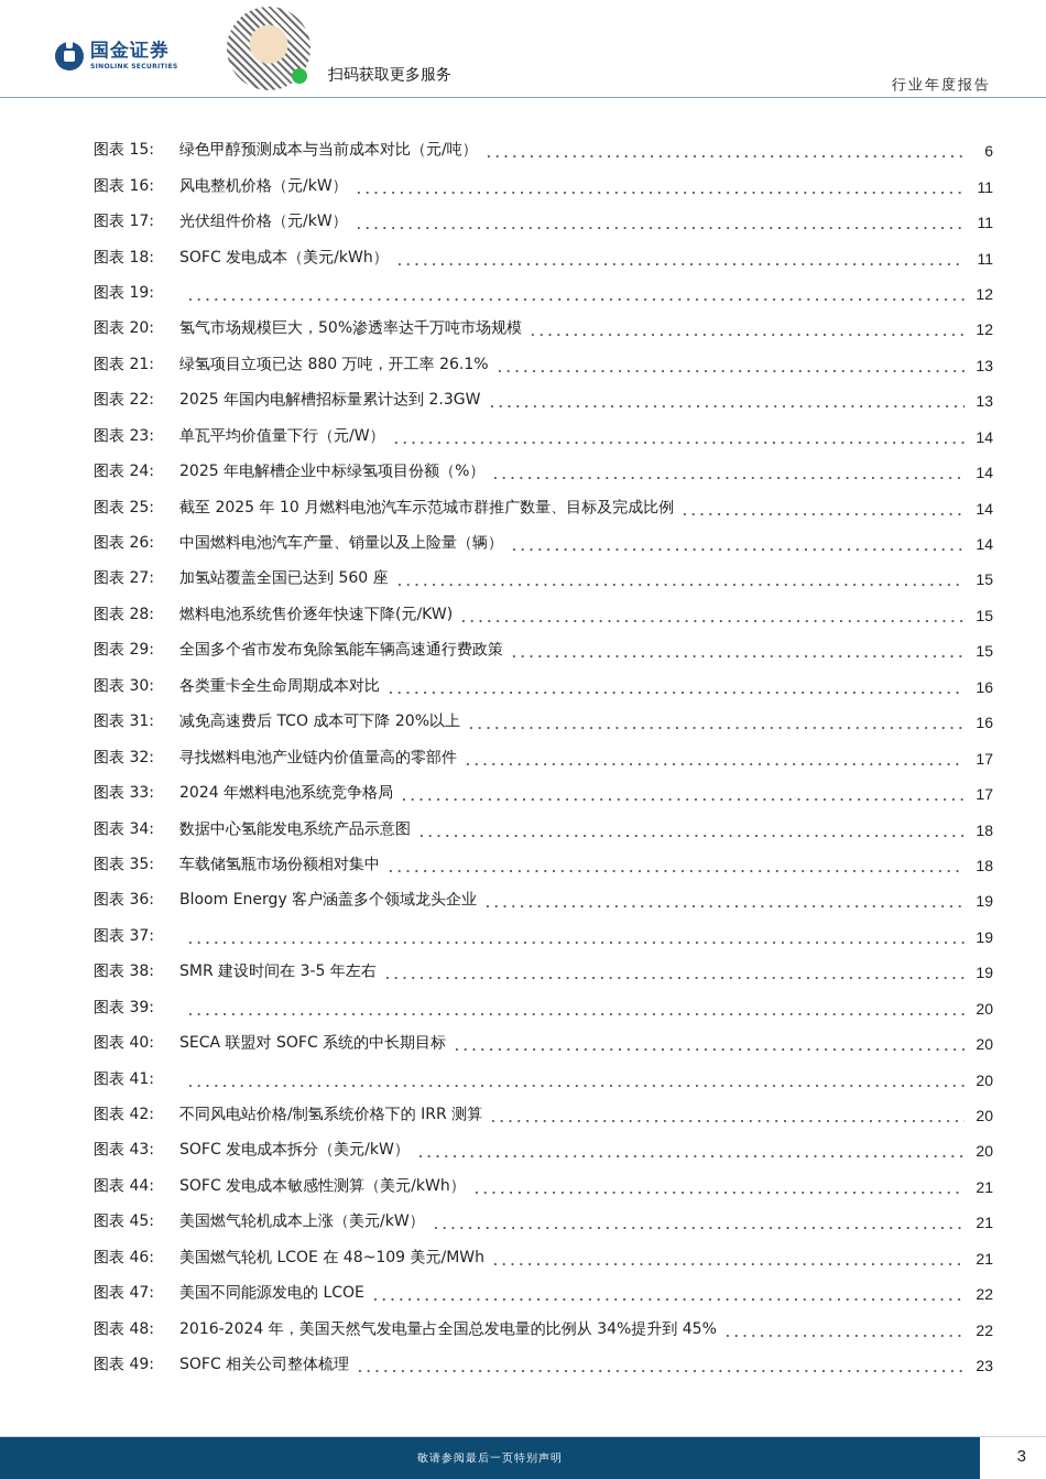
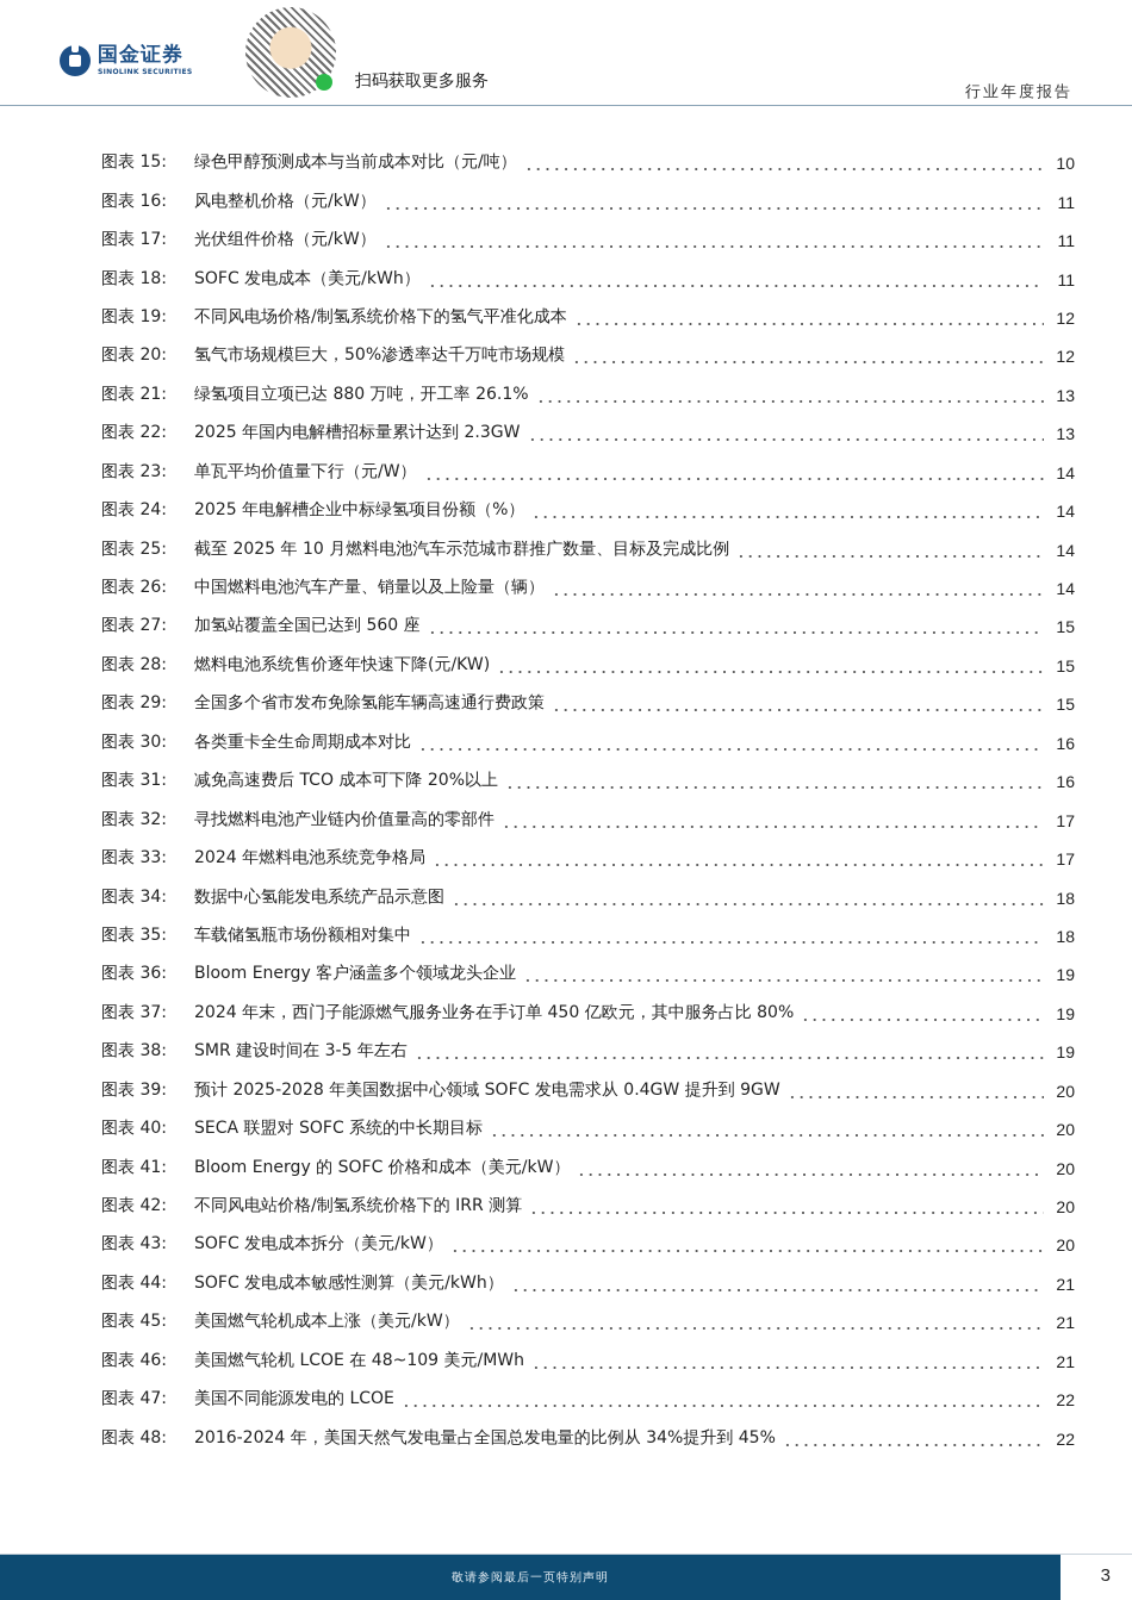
  国金证券
  扫码获取更多服务
  行业年度报告
  图表 15:
  绿色甲醇预测成本与当前成本对比（元/吨）
- 6
+ 10
  图表 16:
  风电整机价格（元/kW）
  11
  图表 17:
  光伏组件价格（元/kW）
  11
  图表 18:
  SOFC 发电成本（美元/kWh）
  11
  图表 19:
+ 不同风电场价格/制氢系统价格下的氢气平准化成本
  12
  图表 20:
  氢气市场规模巨大，50%渗透率达千万吨市场规模
  12
  图表 21:
  绿氢项目立项已达 880 万吨，开工率 26.1%
  13
  图表 22:
  2025 年国内电解槽招标量累计达到 2.3GW
  13
  图表 23:
  单瓦平均价值量下行（元/W）
  14
  图表 24:
  2025 年电解槽企业中标绿氢项目份额（%）
  14
  图表 25:
  截至 2025 年 10 月燃料电池汽车示范城市群推广数量、目标及完成比例
  14
  图表 26:
  中国燃料电池汽车产量、销量以及上险量（辆）
  14
  图表 27:
  加氢站覆盖全国已达到 560 座
  15
  图表 28:
  燃料电池系统售价逐年快速下降(元/KW)
  15
  图表 29:
  全国多个省市发布免除氢能车辆高速通行费政策
  15
  图表 30:
  各类重卡全生命周期成本对比
  16
  图表 31:
  减免高速费后 TCO 成本可下降 20%以上
  16
  图表 32:
  寻找燃料电池产业链内价值量高的零部件
  17
  图表 33:
  2024 年燃料电池系统竞争格局
  17
  图表 34:
  数据中心氢能发电系统产品示意图
  18
  图表 35:
  车载储氢瓶市场份额相对集中
  18
  图表 36:
  Bloom Energy 客户涵盖多个领域龙头企业
  19
  图表 37:
+ 2024 年末，西门子能源燃气服务业务在手订单 450 亿欧元，其中服务占比 80%
  19
  图表 38:
  SMR 建设时间在 3-5 年左右
  19
  图表 39:
+ 预计 2025-2028 年美国数据中心领域 SOFC 发电需求从 0.4GW 提升到 9GW
  20
  图表 40:
  SECA 联盟对 SOFC 系统的中长期目标
  20
  图表 41:
+ Bloom Energy 的 SOFC 价格和成本（美元/kW）
  20
  图表 42:
  不同风电站价格/制氢系统价格下的 IRR 测算
  20
  图表 43:
  SOFC 发电成本拆分（美元/kW）
  20
  图表 44:
  SOFC 发电成本敏感性测算（美元/kWh）
  21
  图表 45:
  美国燃气轮机成本上涨（美元/kW）
  21
  图表 46:
  美国燃气轮机 LCOE 在 48~109 美元/MWh
  21
  图表 47:
  美国不同能源发电的 LCOE
  22
  图表 48:
  2016-2024 年，美国天然气发电量占全国总发电量的比例从 34%提升到 45%
  22
- 图表 49:
- SOFC 相关公司整体梳理
- 23
  敬请参阅最后一页特别声明
  3
